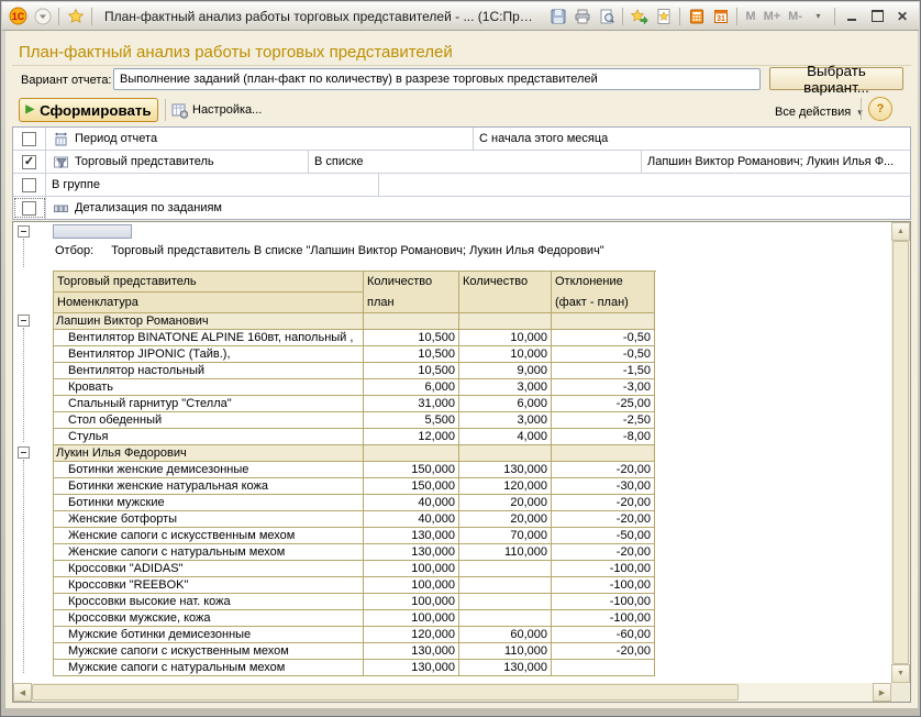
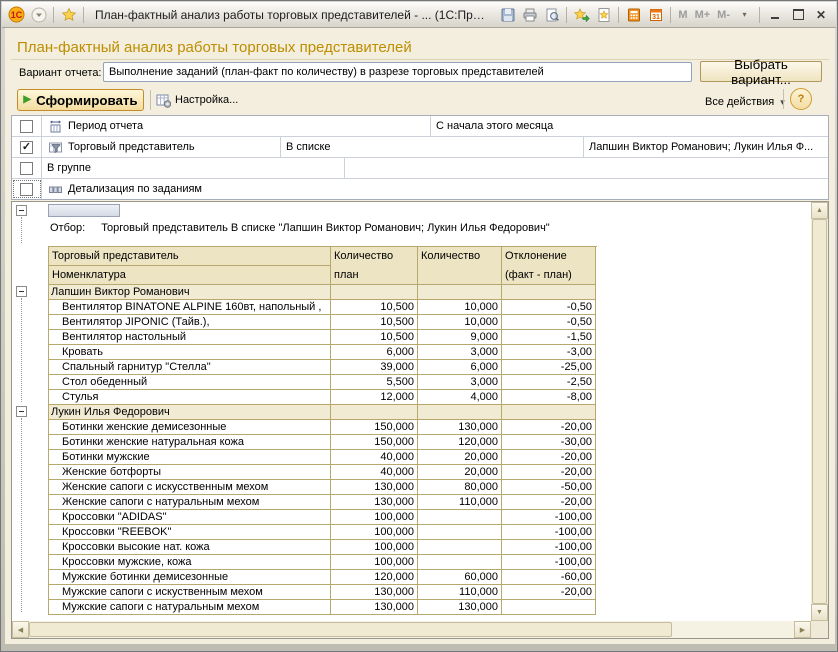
  1С
  План-фактный анализ работы торговых представителей - ... (1С:Предп
  M
  M+
  M-
  ▾
  ✕
  План-фактный анализ работы торговых представителей
  Вариант отчета:
  Выполнение заданий (план-факт по количеству) в разрезе торговых представителей
  Выбрать вариант...
  ▶
  Сформировать
  Настройка...
  Все действия
  ?
  Период отчета
  С начала этого месяца
  ✓
  Торговый представитель
  В списке
  Лапшин Виктор Романович; Лукин Илья Ф...
  В группе
  Детализация по заданиям
  Отбор: Торговый представитель В списке "Лапшин Виктор Романович; Лукин Илья Федорович"
  Торговый представитель
  Номенклатура
  Количество
  план
  Количество
  Отклонение
  (факт - план)
  Лапшин Виктор Романович
  Вентилятор BINATONE ALPINE 160вт, напольный ,
  10,500
  10,000
  -0,50
  Вентилятор JIPONIC (Тайв.),
  10,500
  10,000
  -0,50
  Вентилятор настольный
  10,500
  9,000
  -1,50
  Кровать
  6,000
  3,000
  -3,00
  Спальный гарнитур "Стелла"
- 31,000
+ 39,000
  6,000
  -25,00
  Стол обеденный
  5,500
  3,000
  -2,50
  Стулья
  12,000
  4,000
  -8,00
  Лукин Илья Федорович
  Ботинки женские демисезонные
  150,000
  130,000
  -20,00
  Ботинки женские натуральная кожа
  150,000
  120,000
  -30,00
  Ботинки мужские
  40,000
  20,000
  -20,00
  Женские ботфорты
  40,000
  20,000
  -20,00
  Женские сапоги с искусственным мехом
  130,000
- 70,000
+ 80,000
  -50,00
  Женские сапоги с натуральным мехом
  130,000
  110,000
  -20,00
  Кроссовки "ADIDAS"
  100,000
  -100,00
  Кроссовки "REEBOK"
  100,000
  -100,00
  Кроссовки высокие нат. кожа
  100,000
  -100,00
  Кроссовки мужские, кожа
  100,000
  -100,00
  Мужские ботинки демисезонные
  120,000
  60,000
  -60,00
  Мужские сапоги с искуственным мехом
  130,000
  110,000
  -20,00
  Мужские сапоги с натуральным мехом
  130,000
  130,000
